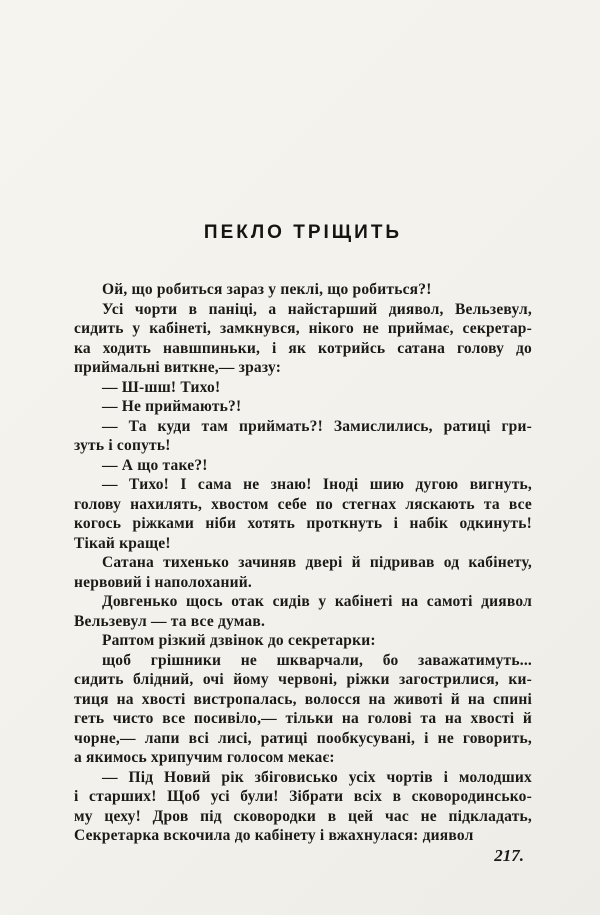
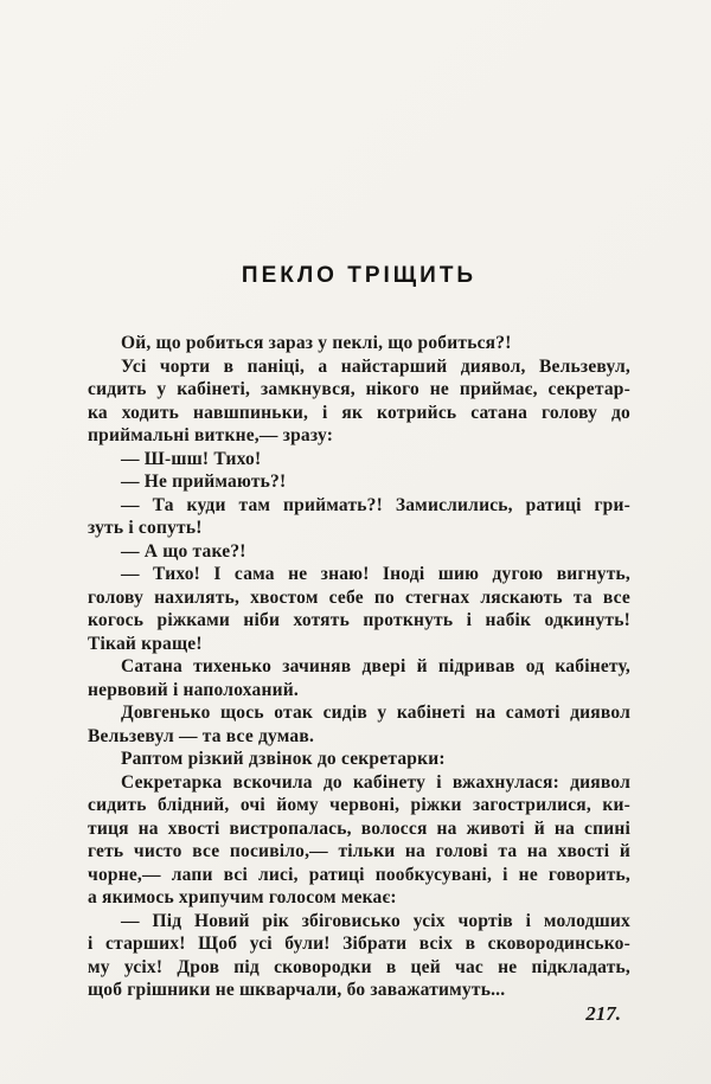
  ПЕКЛО ТРІЩИТЬ
  Ой, що робиться зараз у пеклі, що робиться?!
  Усі чорти в паніці, а найстарший диявол, Вельзевул,
  сидить у кабінеті, замкнувся, нікого не приймає, секретар-
  ка ходить навшпиньки, і як котрийсь сатана голову до
  приймальні виткне,— зразу:
  — Ш-шш! Тихо!
  — Не приймають?!
  — Та куди там приймать?! Замислились, ратиці гри-
  зуть і сопуть!
  — А що таке?!
  — Тихо! І сама не знаю! Іноді шию дугою вигнуть,
  голову нахилять, хвостом себе по стегнах ляскають та все
  когось ріжками ніби хотять проткнуть і набік одкинуть!
  Тікай краще!
  Сатана тихенько зачиняв двері й підривав од кабінету,
  нервовий і наполоханий.
  Довгенько щось отак сидів у кабінеті на самоті диявол
  Вельзевул — та все думав.
  Раптом різкий дзвінок до секретарки:
- щоб грішники не шкварчали, бо заважатимуть...
+ Секретарка вскочила до кабінету і вжахнулася: диявол
  сидить блідний, очі йому червоні, ріжки загострилися, ки-
  тиця на хвості вистропалась, волосся на животі й на спині
  геть чисто все посивіло,— тільки на голові та на хвості й
  чорне,— лапи всі лисі, ратиці пообкусувані, і не говорить,
  а якимось хрипучим голосом мекає:
  — Під Новий рік збіговисько усіх чортів і молодших
  і старших! Щоб усі були! Зібрати всіх в сковородинсько-
- му цеху! Дров під сковородки в цей час не підкладать,
+ му усіх! Дров під сковородки в цей час не підкладать,
- Секретарка вскочила до кабінету і вжахнулася: диявол
+ щоб грішники не шкварчали, бо заважатимуть...
  217.
